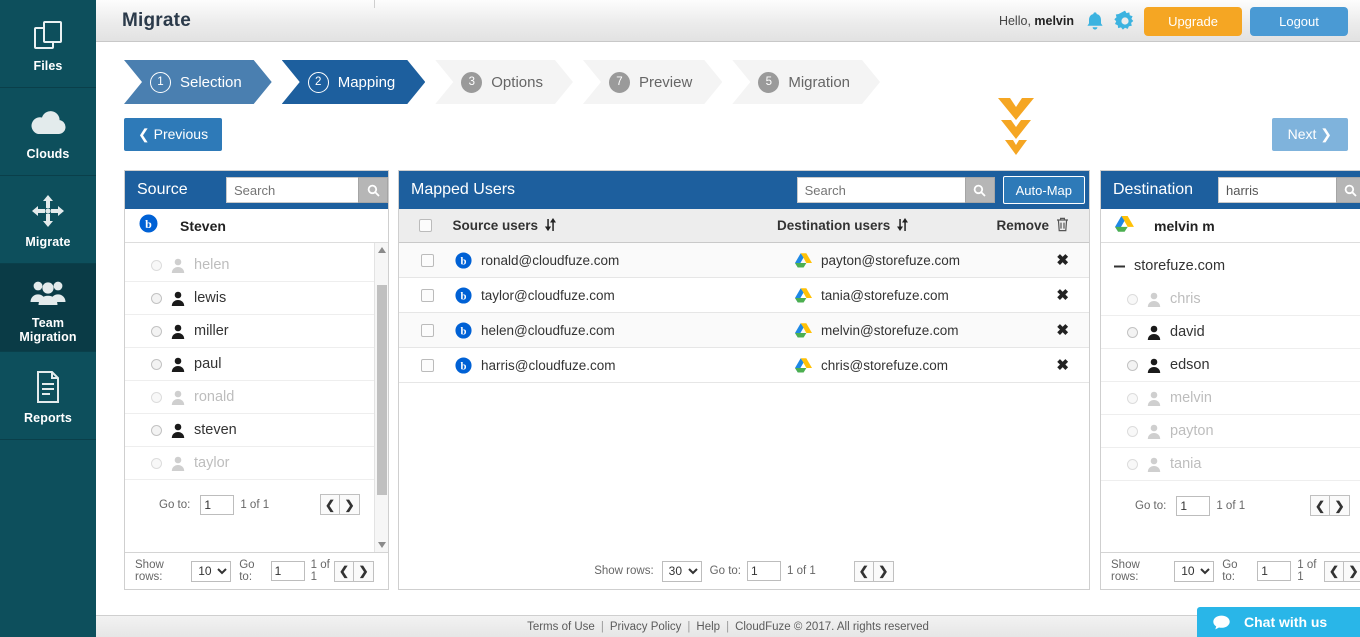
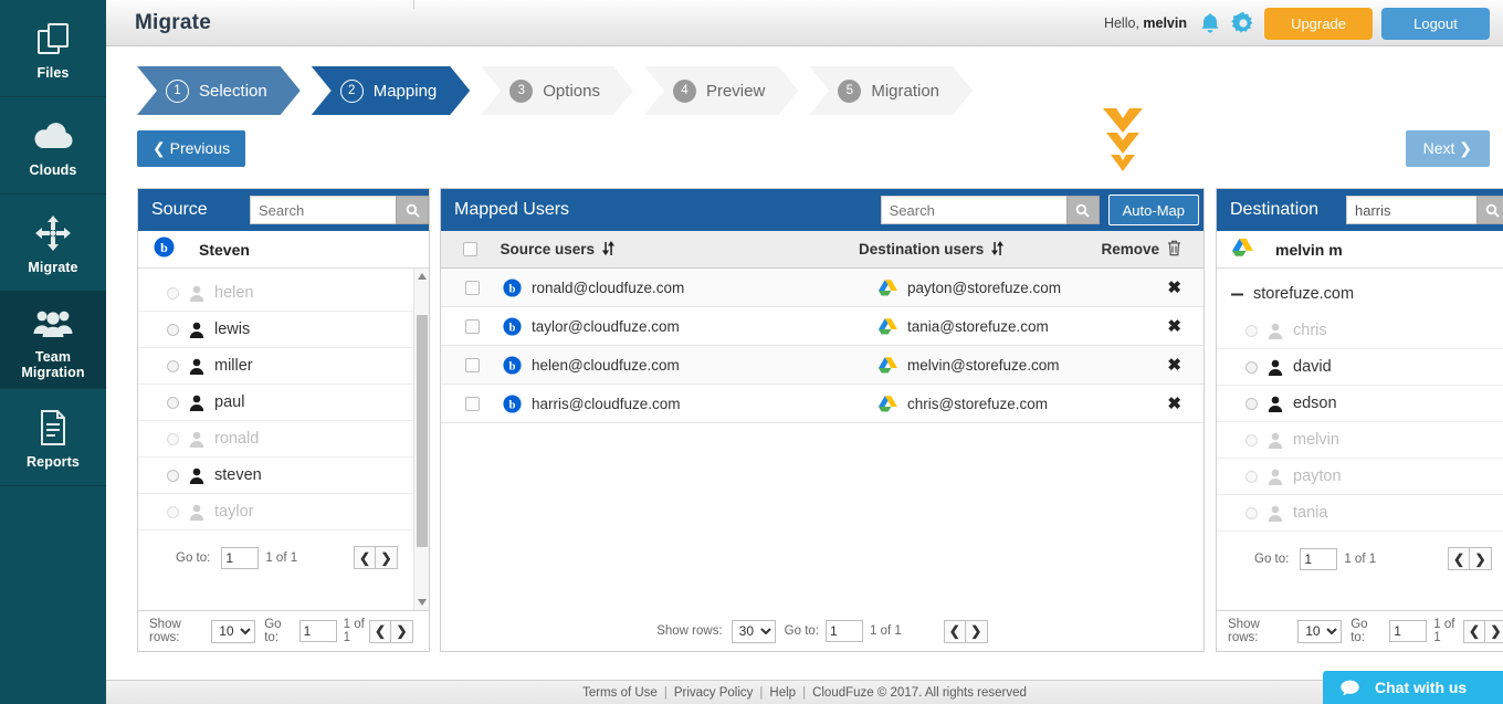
  Files
  Clouds
  Migrate
  Team
  Migration
  Reports
  Migrate
  Hello, melvin
  Upgrade
  Logout
  1
  Selection
  2
  Mapping
  3
  Options
- 7
+ 4
  Preview
  5
  Migration
  ❮ Previous
  Next ❯
  Source
  Search
  b
  Steven
  helen
  lewis
  miller
  paul
  ronald
  steven
  taylor
  Go to:
  1
  1 of 1
  ❮
  ❯
  Show rows:
  10
  Go to:
  1
  1 of 1
  ❮
  ❯
  Mapped Users
  Search
  Auto-Map
  Source users
  Destination users
  Remove
  b
  ronald@cloudfuze.com
  payton@storefuze.com
  ✖
  b
  taylor@cloudfuze.com
  tania@storefuze.com
  ✖
  b
  helen@cloudfuze.com
  melvin@storefuze.com
  ✖
  b
  harris@cloudfuze.com
  chris@storefuze.com
  ✖
  Show rows:
  30
  Go to:
  1
  1 of 1
  ❮
  ❯
  Destination
  harris
  melvin m
  storefuze.com
  chris
  david
  edson
  melvin
  payton
  tania
  Go to:
  1
  1 of 1
  ❮
  ❯
  Show rows:
  10
  Go to:
  1
  1 of 1
  ❮
  ❯
  Terms of Use
  |
  Privacy Policy
  |
  Help
  |
  CloudFuze © 2017. All rights reserved
  Chat with us
